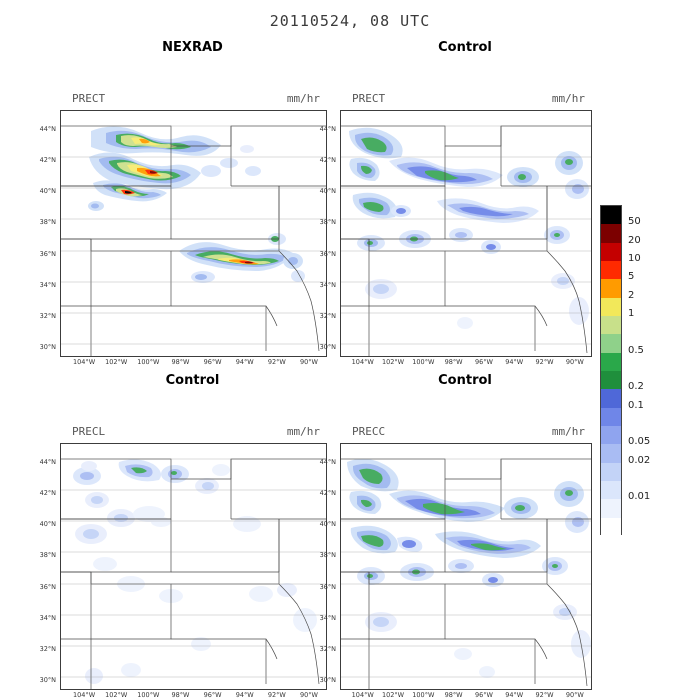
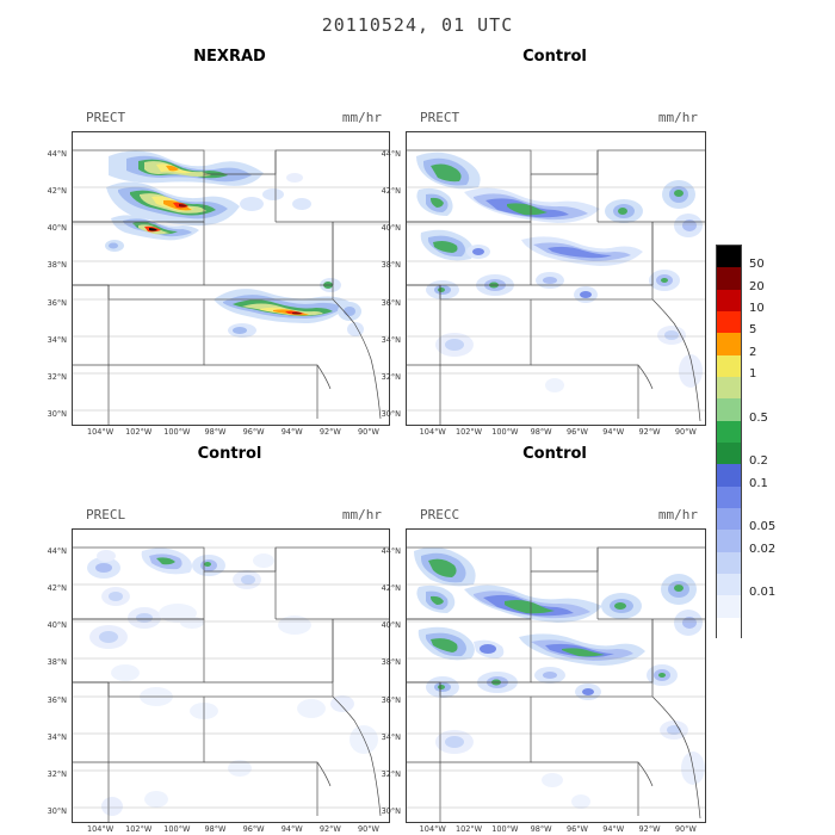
- 20110524, 08 UTC
+ 20110524, 01 UTC
  NEXRAD
  Control
  Control
  Control
  PRECT
  mm/hr
  PRECT
  mm/hr
  PRECL
  mm/hr
  PRECC
  mm/hr
  42°N
  40°N
  38°N
  36°N
  34°N
  32°N
  30°N
  104°W
  102°W
  100°W
  98°W
  96°W
  94°W
  92°W
  90°W
  42°N
  40°N
  38°N
  36°N
  34°N
  32°N
  30°N
  104°W
  102°W
  100°W
  98°W
  96°W
  94°W
  92°W
  90°W
  44°N
  42°N
  40°N
  38°N
  36°N
  34°N
  32°N
  30°N
  104°W
  102°W
  100°W
  98°W
  96°W
  94°W
  92°W
  90°W
  44°N
  42°N
  40°N
  38°N
  36°N
  34°N
  32°N
  30°N
  104°W
  102°W
  100°W
  98°W
  96°W
  94°W
  92°W
  90°W
  50
  20
  10
  5
  2
  1
  0.5
  0.2
  0.1
  0.05
  0.02
  0.01
